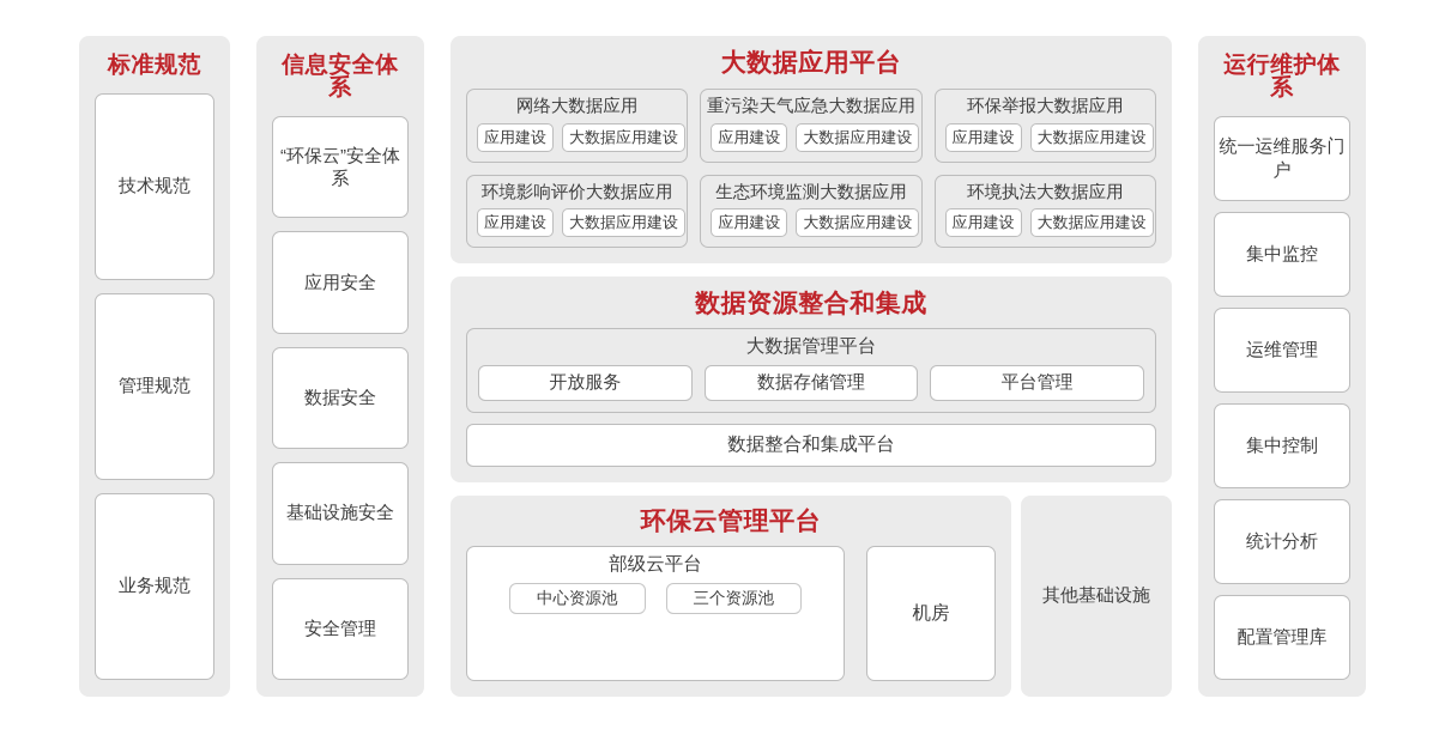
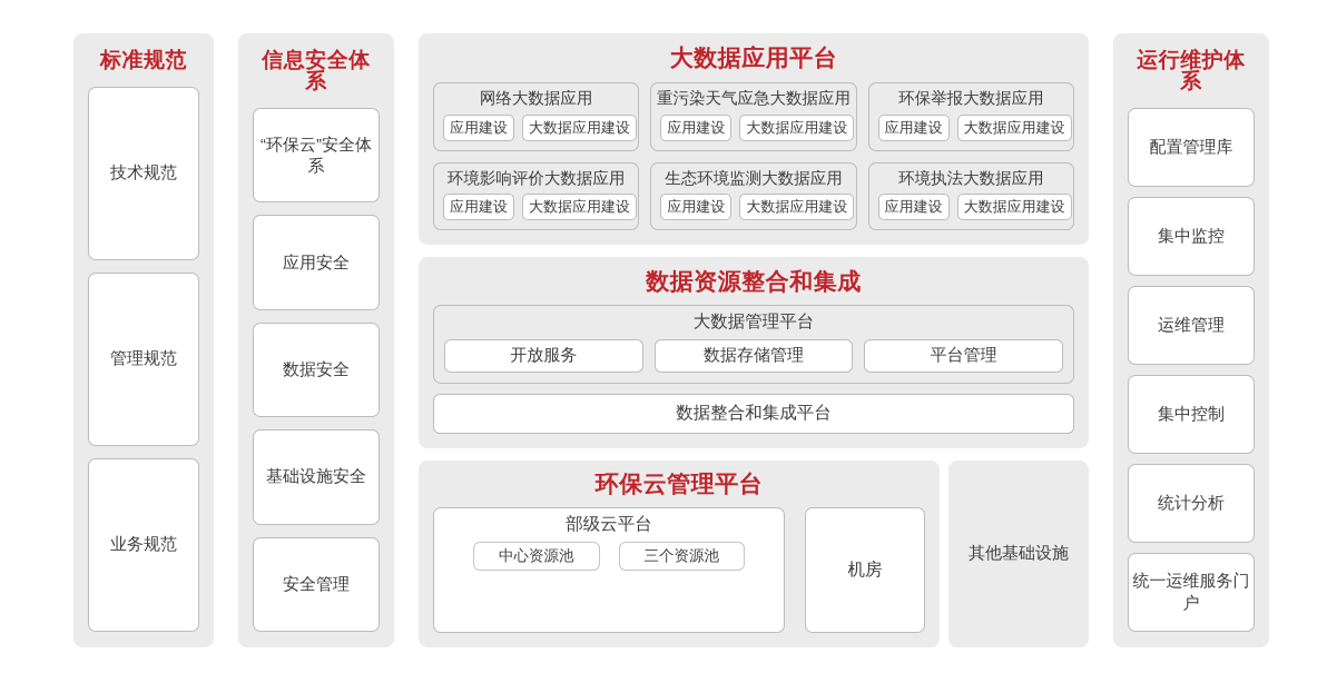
  标准规范
  技术规范
  管理规范
  业务规范
  信息安全体系
  “环保云”安全体系
  应用安全
  数据安全
  基础设施安全
  安全管理
  大数据应用平台
  网络大数据应用
  应用建设
  大数据应用建设
  重污染天气应急大数据应用
  应用建设
  大数据应用建设
  环保举报大数据应用
  应用建设
  大数据应用建设
  环境影响评价大数据应用
  应用建设
  大数据应用建设
  生态环境监测大数据应用
  应用建设
  大数据应用建设
  环境执法大数据应用
  应用建设
  大数据应用建设
  数据资源整合和集成
  大数据管理平台
  开放服务
  数据存储管理
  平台管理
  数据整合和集成平台
  环保云管理平台
  部级云平台
  中心资源池
  三个资源池
  机房
  其他基础设施
  运行维护体系
- 统一运维服务门户
+ 配置管理库
  集中监控
  运维管理
  集中控制
  统计分析
- 配置管理库
+ 统一运维服务门户
